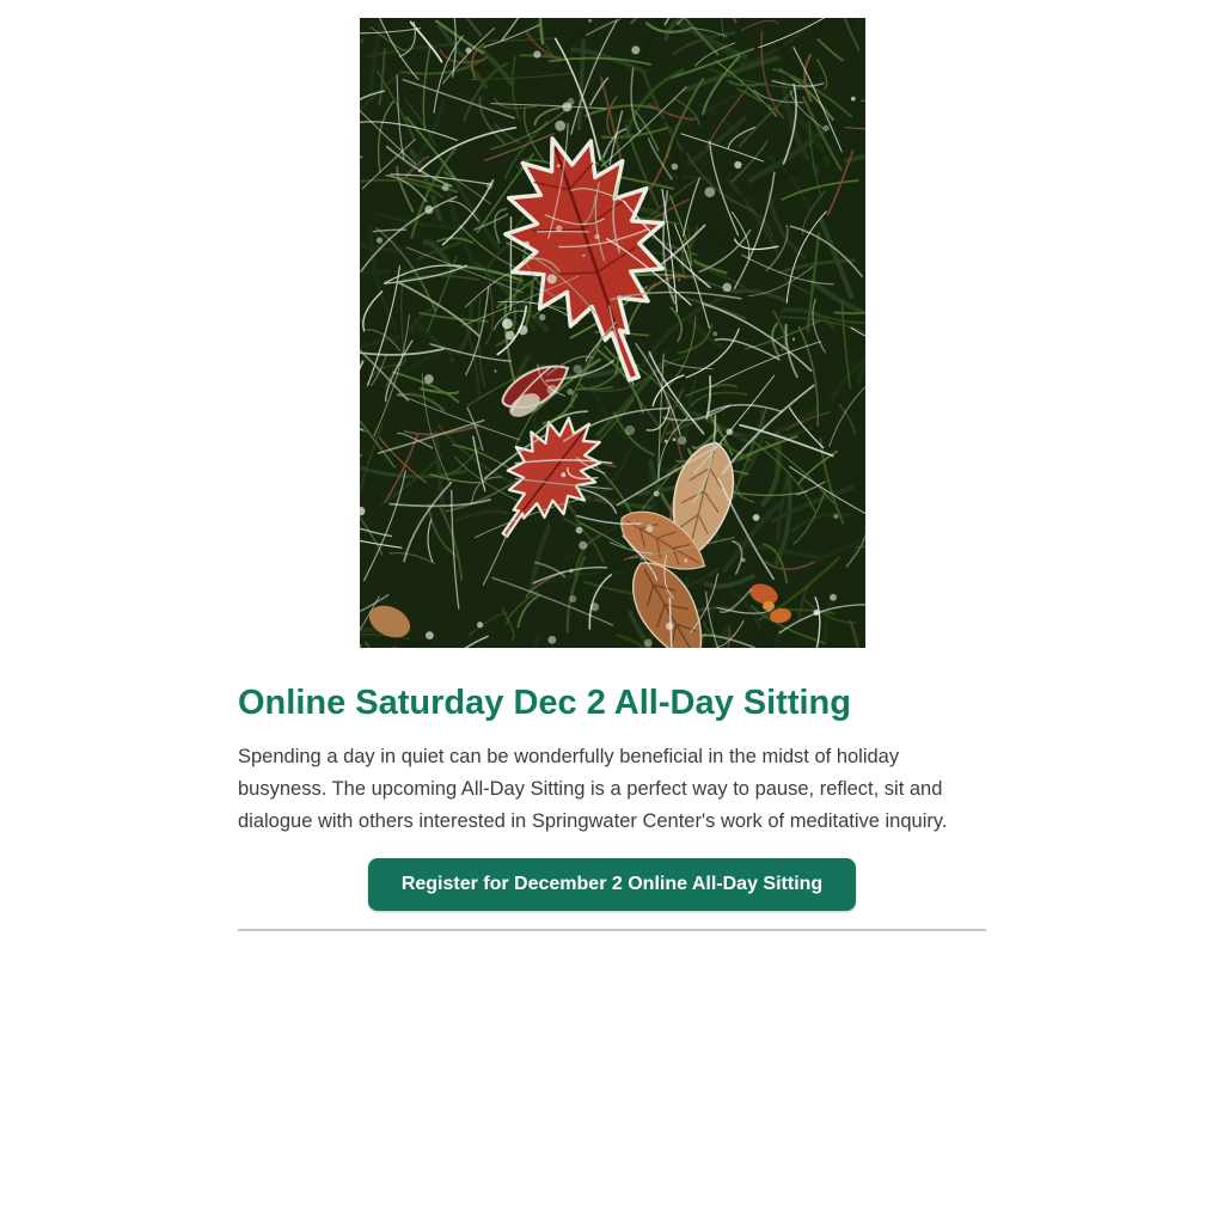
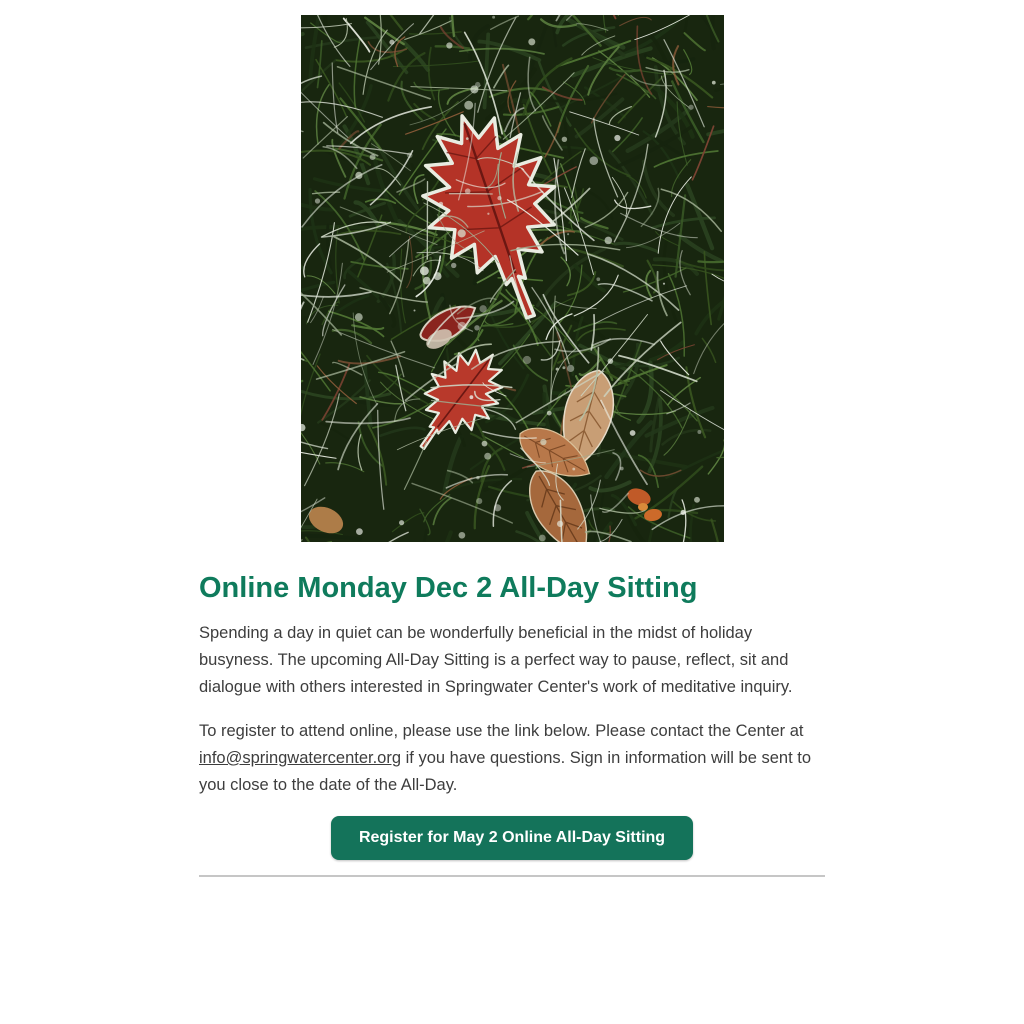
- Online Saturday Dec 2 All-Day Sitting
+ Online Monday Dec 2 All-Day Sitting
  Spending a day in quiet can be wonderfully beneficial in the midst of holiday busyness. The upcoming All-Day Sitting is a perfect way to pause, reflect, sit and dialogue with others interested in Springwater Center's work of meditative inquiry.
+ To register to attend online, please use the link below. Please contact the Center at info@springwatercenter.org if you have questions. Sign in information will be sent to you close to the date of the All-Day.
- Register for December 2 Online All-Day Sitting
+ Register for May 2 Online All-Day Sitting
